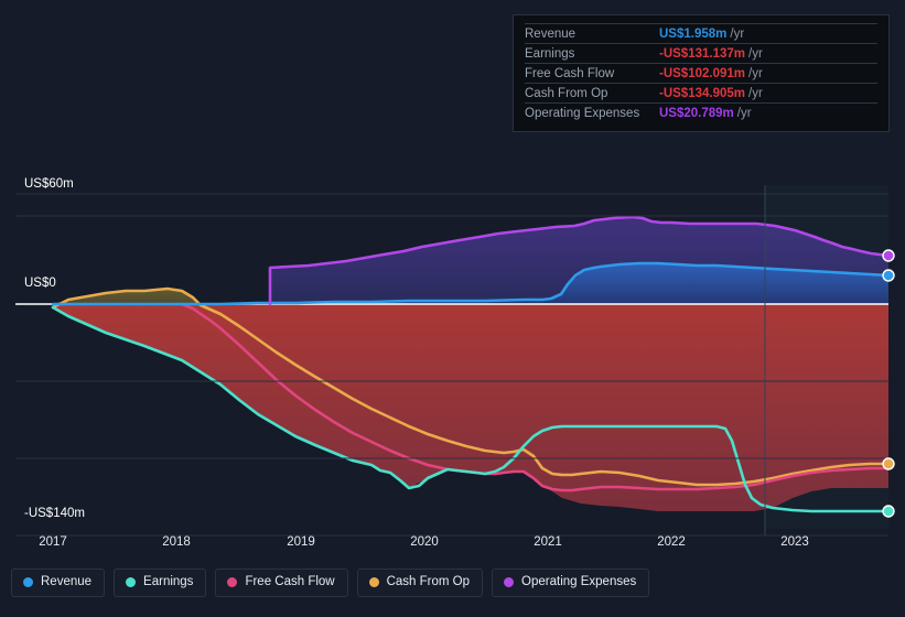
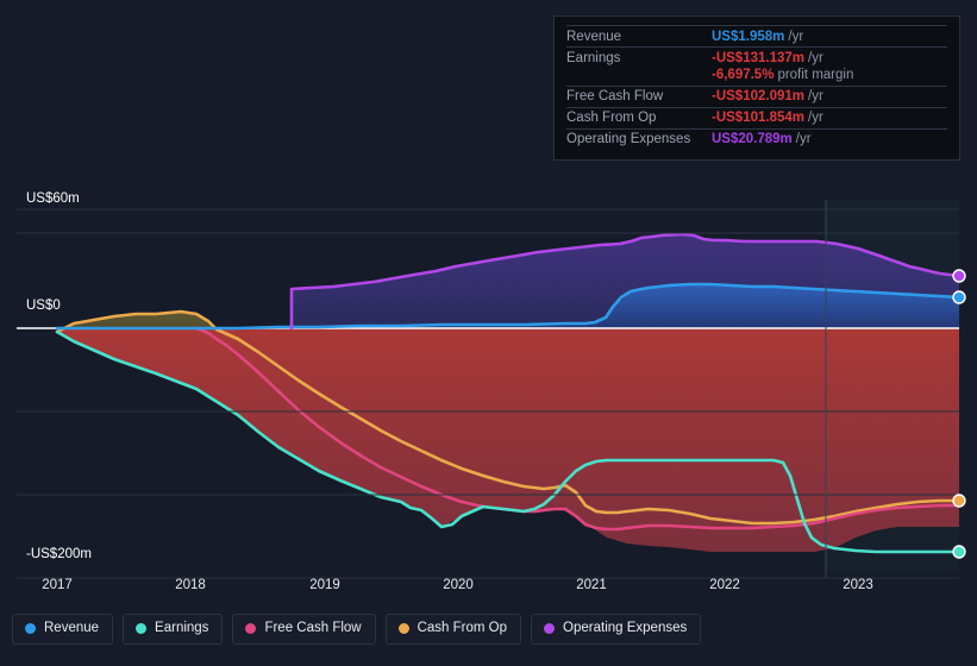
  US$60m
  US$0
- -US$140m
+ -US$200m
  2017
  2018
  2019
  2020
  2021
  2022
  2023
  Revenue
  US$1.958m
  /yr
  Earnings
  -US$131.137m
  /yr
+ -6,697.5%
+ profit margin
  Free Cash Flow
  -US$102.091m
  /yr
  Cash From Op
- -US$134.905m
+ -US$101.854m
  /yr
  Operating Expenses
  US$20.789m
  /yr
  Revenue
  Earnings
  Free Cash Flow
  Cash From Op
  Operating Expenses
